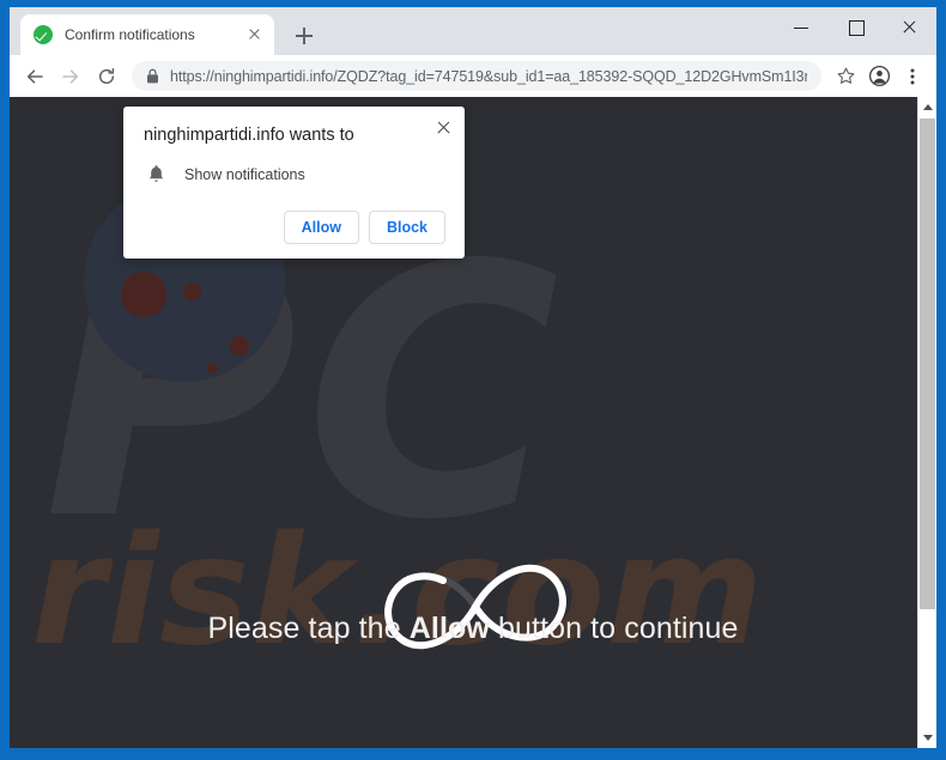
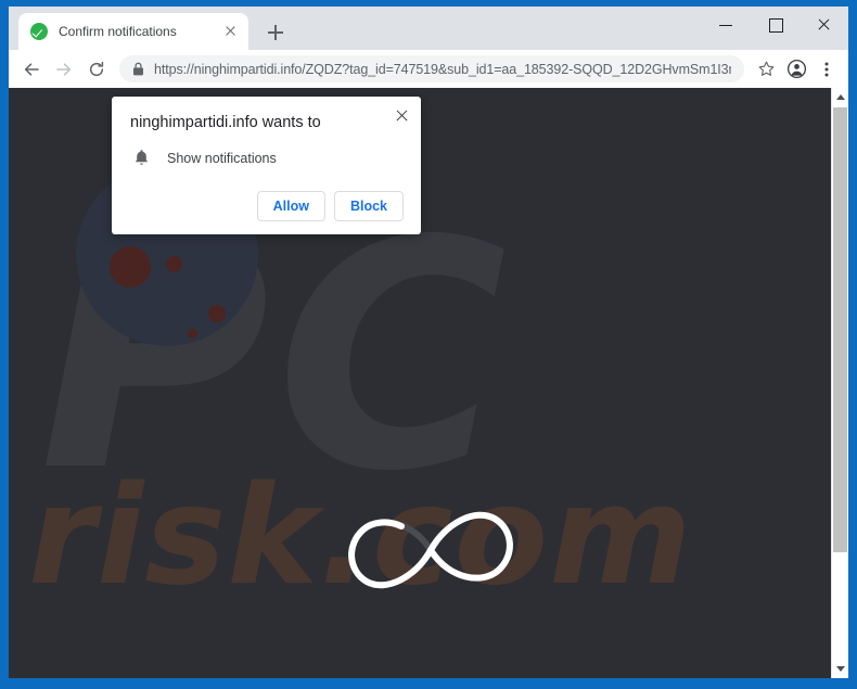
  Confirm notifications
  https://ninghimpartidi.info/ZQDZ?tag_id=747519&sub_id1=aa_185392-SQQD_12D2GHvmSm1I3
  PC
  risk.com
- Please tap the Allow button to continue
  ninghimpartidi.info wants to
  Show notifications
  Allow
  Block
